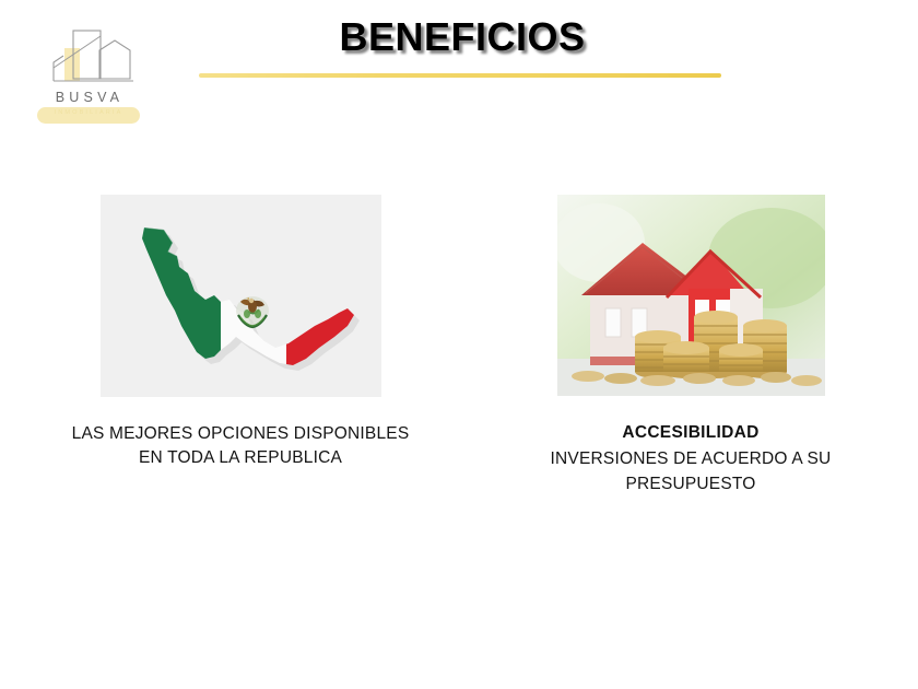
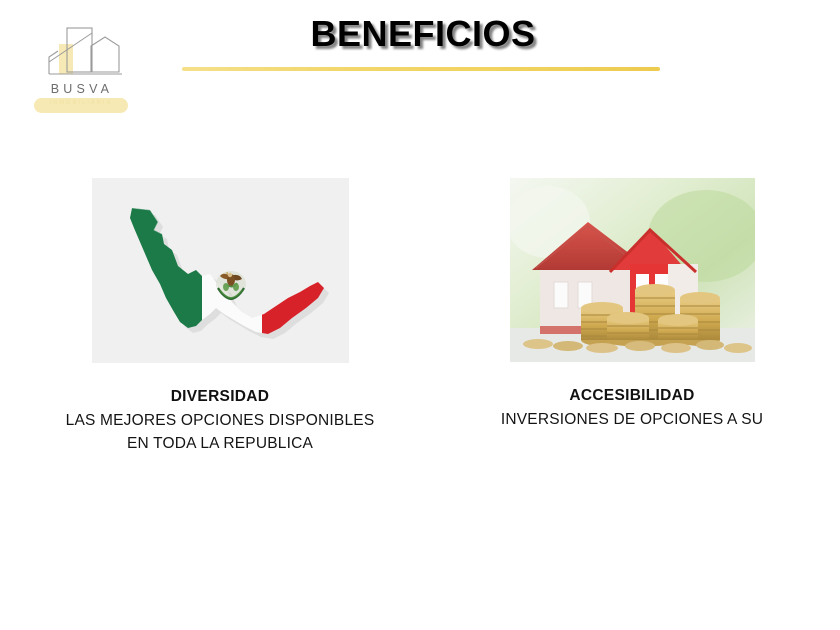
  BUSVA
  BENEFICIOS
+ DIVERSIDAD
  LAS MEJORES OPCIONES DISPONIBLES
  EN TODA LA REPUBLICA
  ACCESIBILIDAD
- INVERSIONES DE ACUERDO A SU
+ INVERSIONES DE OPCIONES A SU
- PRESUPUESTO
